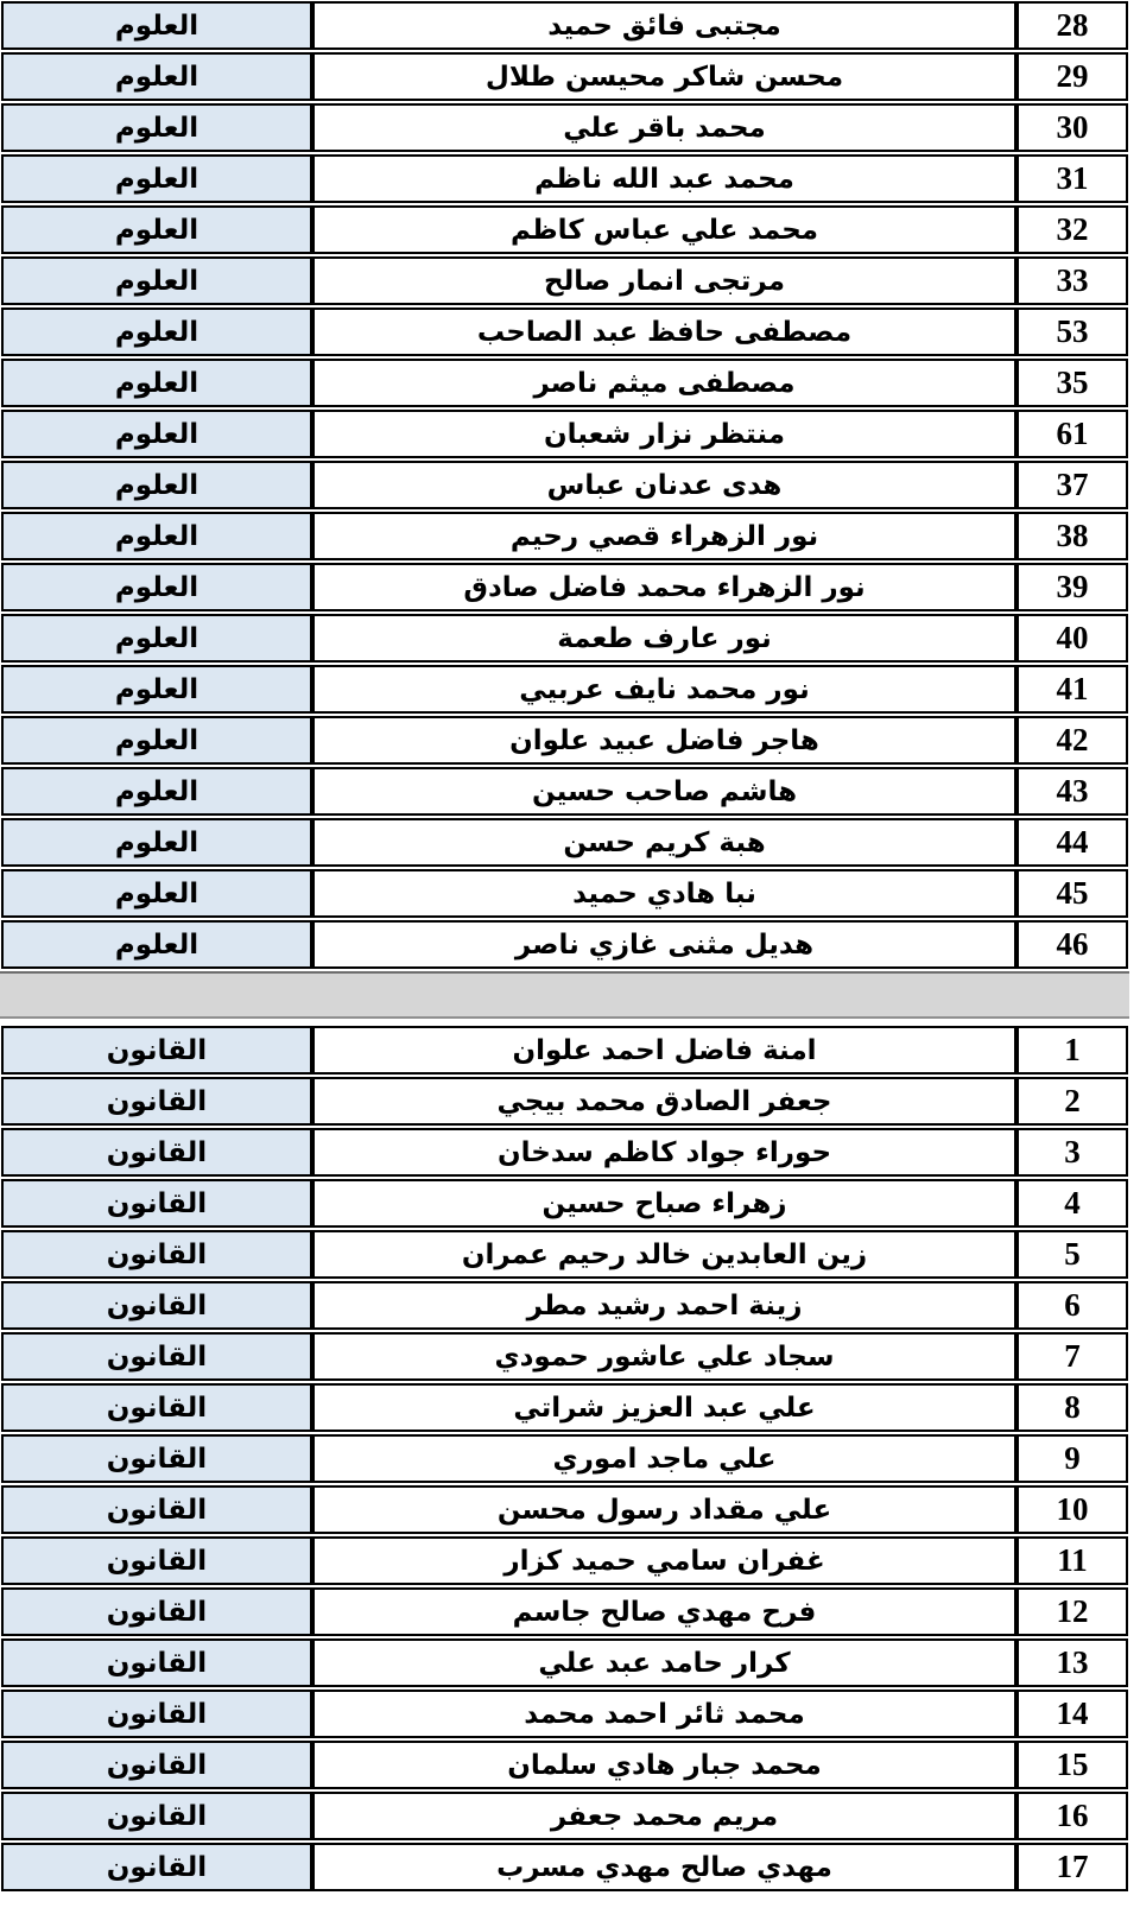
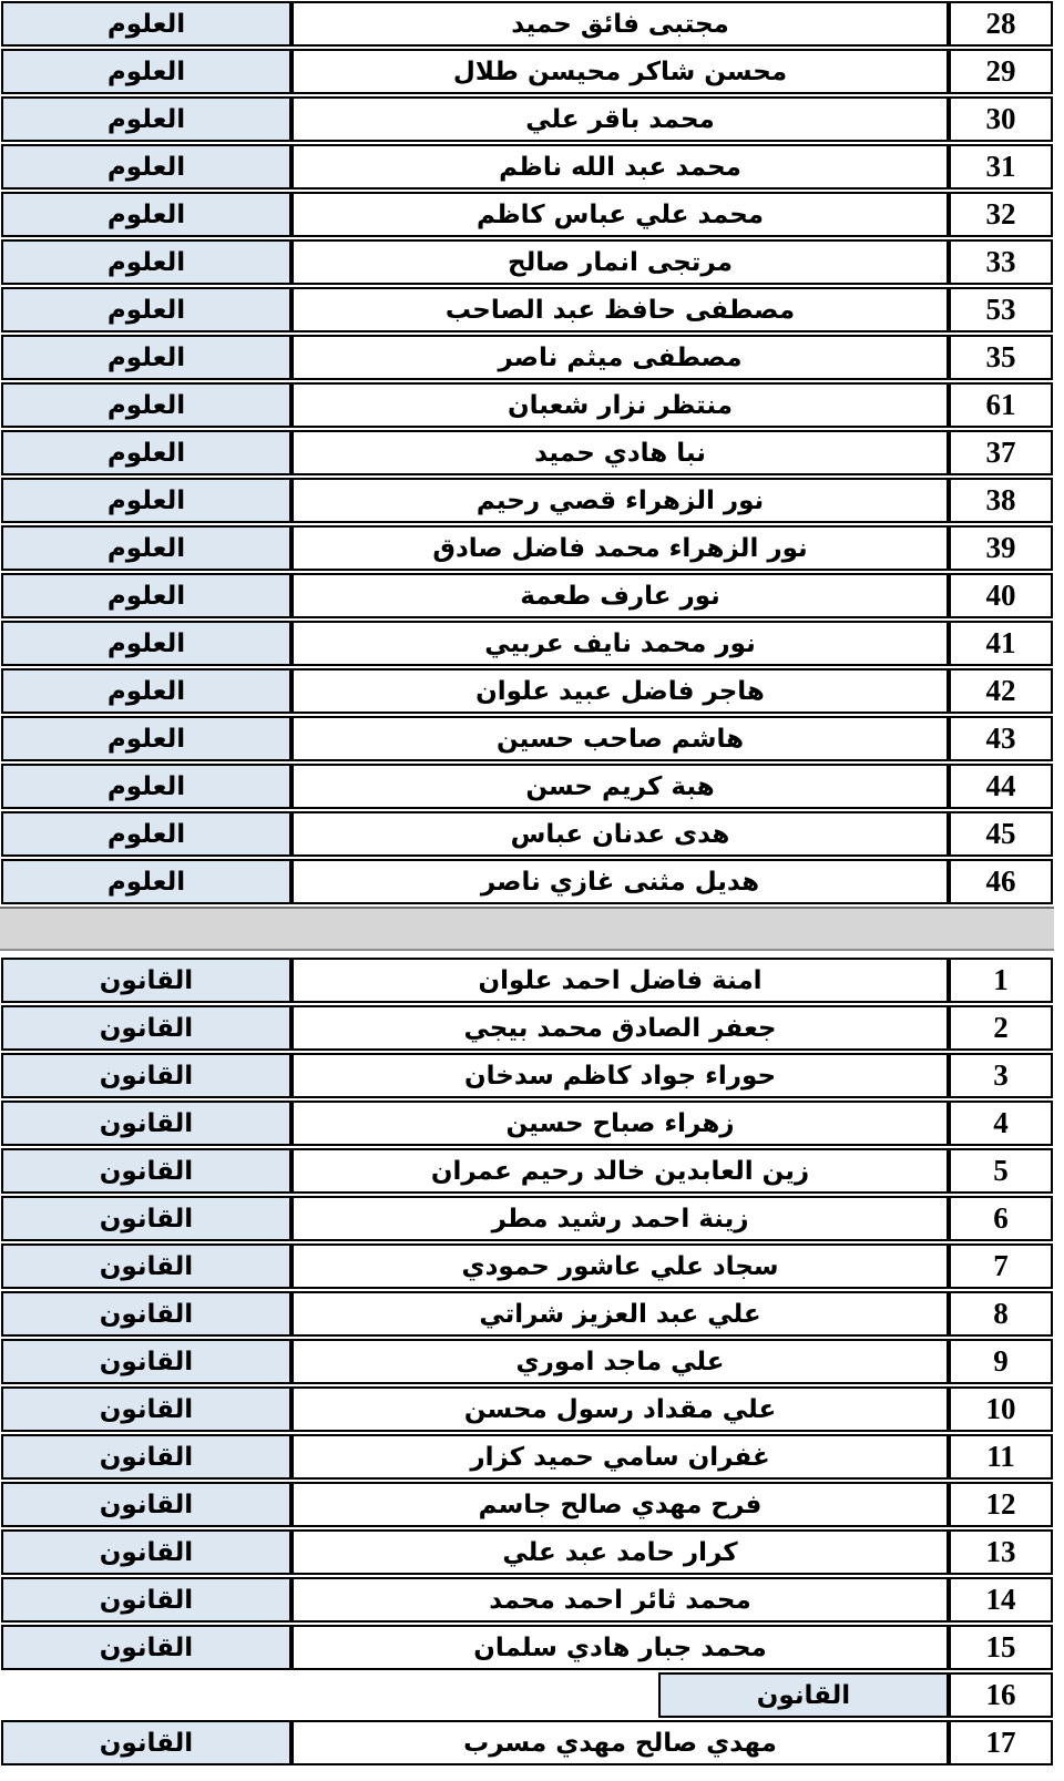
  28
  مجتبى فائق حميد
  العلوم
  29
  محسن شاكر محيسن طلال
  العلوم
  30
  محمد باقر علي
  العلوم
  31
  محمد عبد الله ناظم
  العلوم
  32
  محمد علي عباس كاظم
  العلوم
  33
  مرتجى انمار صالح
  العلوم
  53
  مصطفى حافظ عبد الصاحب
  العلوم
  35
  مصطفى ميثم ناصر
  العلوم
  61
  منتظر نزار شعبان
  العلوم
  37
- هدى عدنان عباس
+ نبا هادي حميد
  العلوم
  38
  نور الزهراء قصي رحيم
  العلوم
  39
  نور الزهراء محمد فاضل صادق
  العلوم
  40
  نور عارف طعمة
  العلوم
  41
  نور محمد نايف عربيي
  العلوم
  42
  هاجر فاضل عبيد علوان
  العلوم
  43
  هاشم صاحب حسين
  العلوم
  44
  هبة كريم حسن
  العلوم
  45
- نبا هادي حميد
+ هدى عدنان عباس
  العلوم
  46
  هديل مثنى غازي ناصر
  العلوم
  1
  امنة فاضل احمد علوان
  القانون
  2
  جعفر الصادق محمد بيجي
  القانون
  3
  حوراء جواد كاظم سدخان
  القانون
  4
  زهراء صباح حسين
  القانون
  5
  زين العابدين خالد رحيم عمران
  القانون
  6
  زينة احمد رشيد مطر
  القانون
  7
  سجاد علي عاشور حمودي
  القانون
  8
  علي عبد العزيز شراتي
  القانون
  9
  علي ماجد اموري
  القانون
  10
  علي مقداد رسول محسن
  القانون
  11
  غفران سامي حميد كزار
  القانون
  12
  فرح مهدي صالح جاسم
  القانون
  13
  كرار حامد عبد علي
  القانون
  14
  محمد ثائر احمد محمد
  القانون
  15
  محمد جبار هادي سلمان
  القانون
  16
- مريم محمد جعفر
  القانون
  17
  مهدي صالح مهدي مسرب
  القانون
